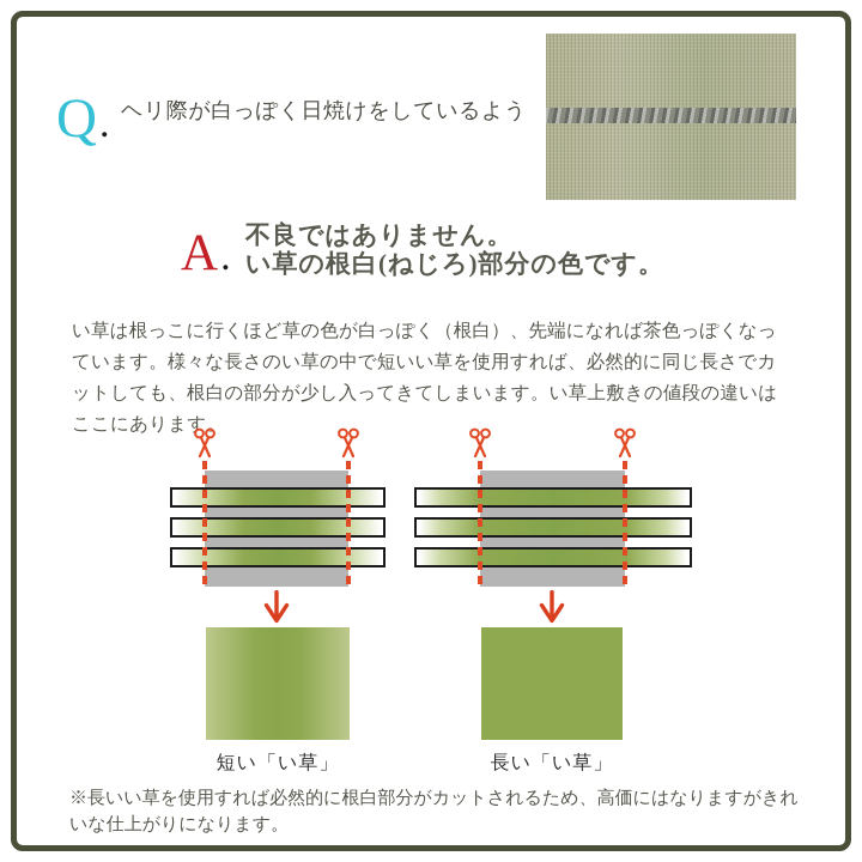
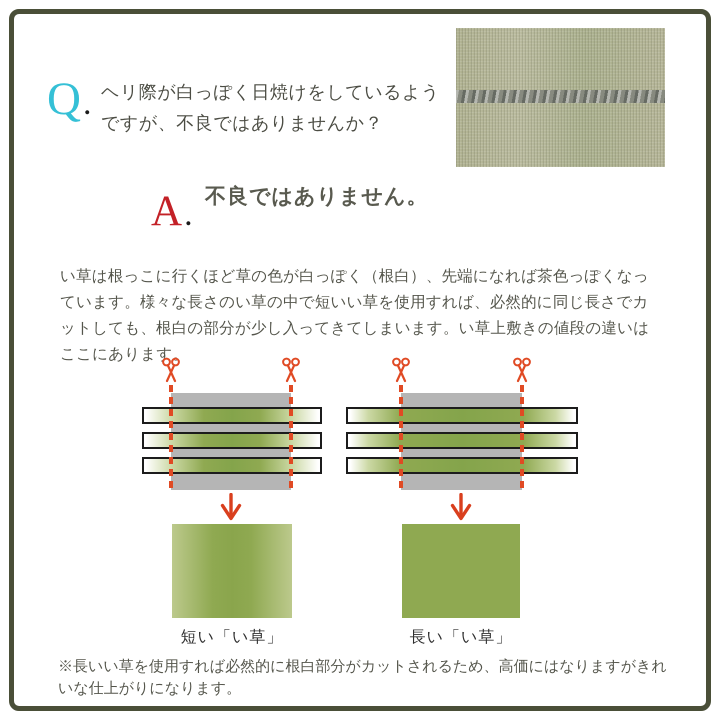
  Q
  .
  ヘリ際が白っぽく日焼けをしているよう
+ ですが、不良ではありませんか？
  A
  .
  不良ではありません。
- い草の根白(ねじろ)部分の色です。
  い草は根っこに行くほど草の色が白っぽく（根白）、先端になれば茶色っぽくなっています。様々な長さのい草の中で短いい草を使用すれば、必然的に同じ長さでカットしても、根白の部分が少し入ってきてしまいます。い草上敷きの値段の違いはここにあります。
  短い「い草」
  長い「い草」
  ※長いい草を使用すれば必然的に根白部分がカットされるため、高価にはなりますがきれいな仕上がりになります。
